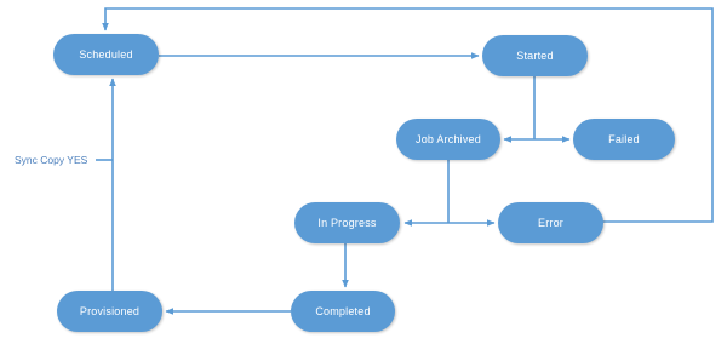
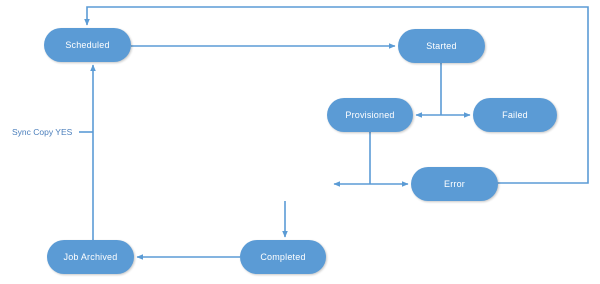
  Scheduled
  Started
- Job Archived
+ Provisioned
  Failed
- In Progress
  Error
  Completed
- Provisioned
+ Job Archived
  Sync Copy YES
